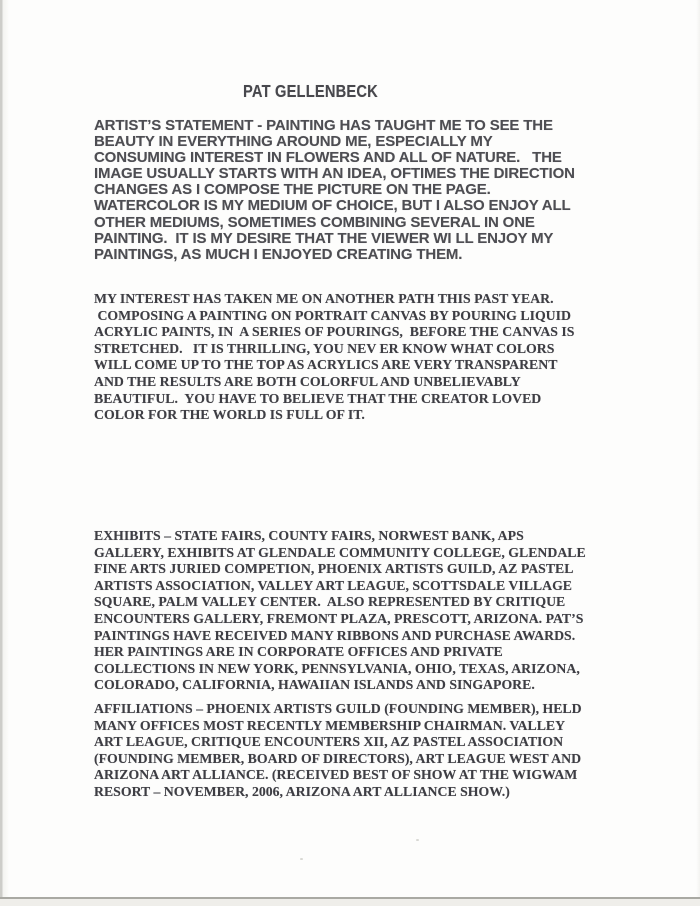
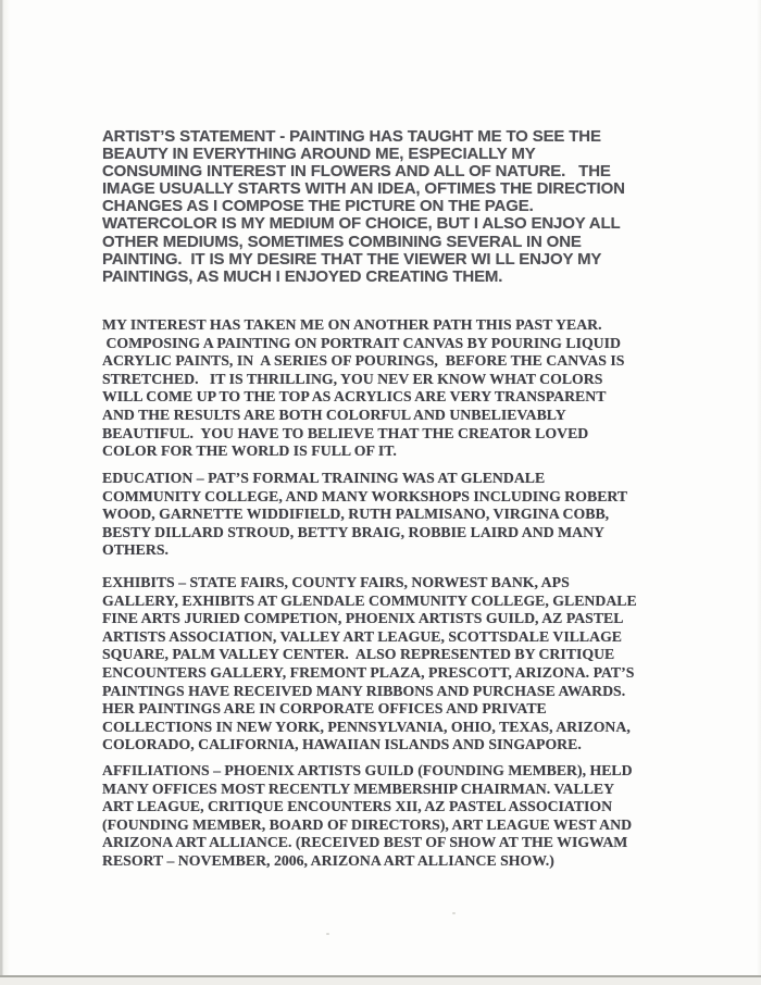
- PAT GELLENBECK
  ARTIST’S STATEMENT - PAINTING HAS TAUGHT ME TO SEE THE
  BEAUTY IN EVERYTHING AROUND ME, ESPECIALLY MY
  CONSUMING INTEREST IN FLOWERS AND ALL OF NATURE. THE
  IMAGE USUALLY STARTS WITH AN IDEA, OFTIMES THE DIRECTION
  CHANGES AS I COMPOSE THE PICTURE ON THE PAGE.
  WATERCOLOR IS MY MEDIUM OF CHOICE, BUT I ALSO ENJOY ALL
  OTHER MEDIUMS, SOMETIMES COMBINING SEVERAL IN ONE
  PAINTING. IT IS MY DESIRE THAT THE VIEWER WI LL ENJOY MY
  PAINTINGS, AS MUCH I ENJOYED CREATING THEM.
  MY INTEREST HAS TAKEN ME ON ANOTHER PATH THIS PAST YEAR.
  COMPOSING A PAINTING ON PORTRAIT CANVAS BY POURING LIQUID
  ACRYLIC PAINTS, IN A SERIES OF POURINGS, BEFORE THE CANVAS IS
  STRETCHED. IT IS THRILLING, YOU NEV ER KNOW WHAT COLORS
  WILL COME UP TO THE TOP AS ACRYLICS ARE VERY TRANSPARENT
  AND THE RESULTS ARE BOTH COLORFUL AND UNBELIEVABLY
  BEAUTIFUL. YOU HAVE TO BELIEVE THAT THE CREATOR LOVED
  COLOR FOR THE WORLD IS FULL OF IT.
+ EDUCATION – PAT’S FORMAL TRAINING WAS AT GLENDALE
+ COMMUNITY COLLEGE, AND MANY WORKSHOPS INCLUDING ROBERT
+ WOOD, GARNETTE WIDDIFIELD, RUTH PALMISANO, VIRGINA COBB,
+ BESTY DILLARD STROUD, BETTY BRAIG, ROBBIE LAIRD AND MANY
+ OTHERS.
  EXHIBITS – STATE FAIRS, COUNTY FAIRS, NORWEST BANK, APS
  GALLERY, EXHIBITS AT GLENDALE COMMUNITY COLLEGE, GLENDALE
  FINE ARTS JURIED COMPETION, PHOENIX ARTISTS GUILD, AZ PASTEL
  ARTISTS ASSOCIATION, VALLEY ART LEAGUE, SCOTTSDALE VILLAGE
  SQUARE, PALM VALLEY CENTER. ALSO REPRESENTED BY CRITIQUE
  ENCOUNTERS GALLERY, FREMONT PLAZA, PRESCOTT, ARIZONA. PAT’S
  PAINTINGS HAVE RECEIVED MANY RIBBONS AND PURCHASE AWARDS.
  HER PAINTINGS ARE IN CORPORATE OFFICES AND PRIVATE
  COLLECTIONS IN NEW YORK, PENNSYLVANIA, OHIO, TEXAS, ARIZONA,
  COLORADO, CALIFORNIA, HAWAIIAN ISLANDS AND SINGAPORE.
  AFFILIATIONS – PHOENIX ARTISTS GUILD (FOUNDING MEMBER), HELD
  MANY OFFICES MOST RECENTLY MEMBERSHIP CHAIRMAN. VALLEY
  ART LEAGUE, CRITIQUE ENCOUNTERS XII, AZ PASTEL ASSOCIATION
  (FOUNDING MEMBER, BOARD OF DIRECTORS), ART LEAGUE WEST AND
  ARIZONA ART ALLIANCE. (RECEIVED BEST OF SHOW AT THE WIGWAM
  RESORT – NOVEMBER, 2006, ARIZONA ART ALLIANCE SHOW.)
